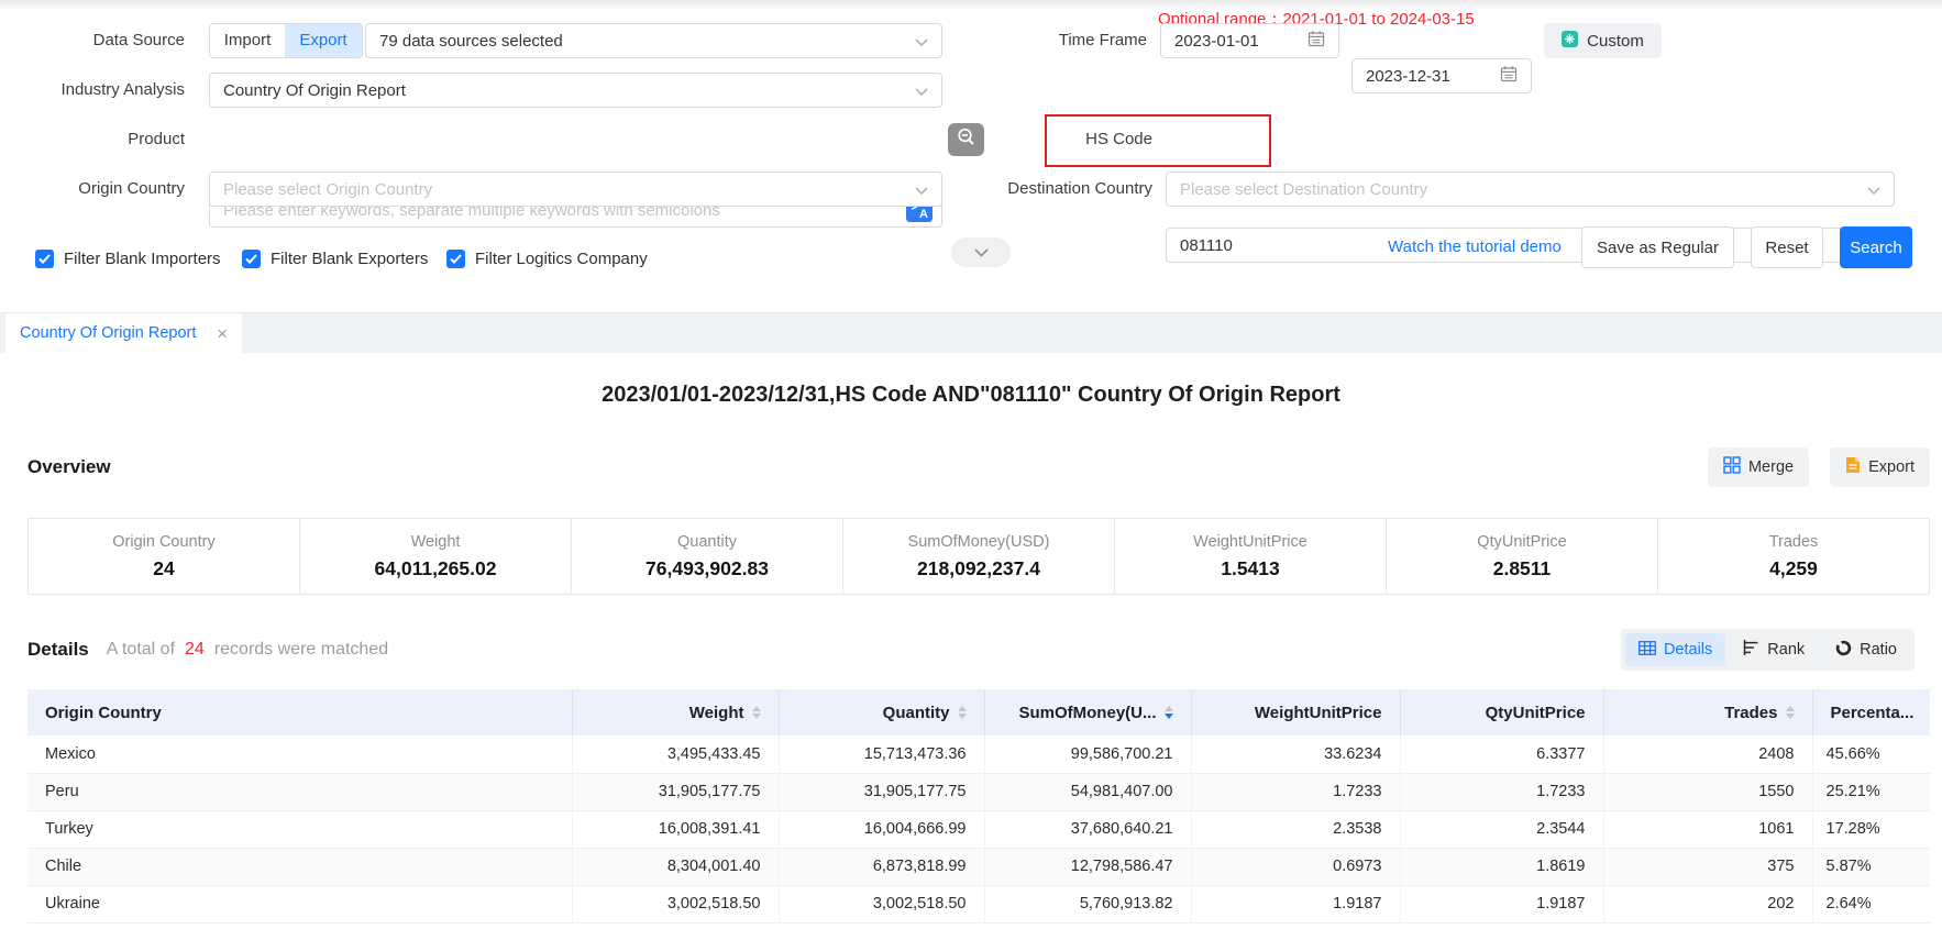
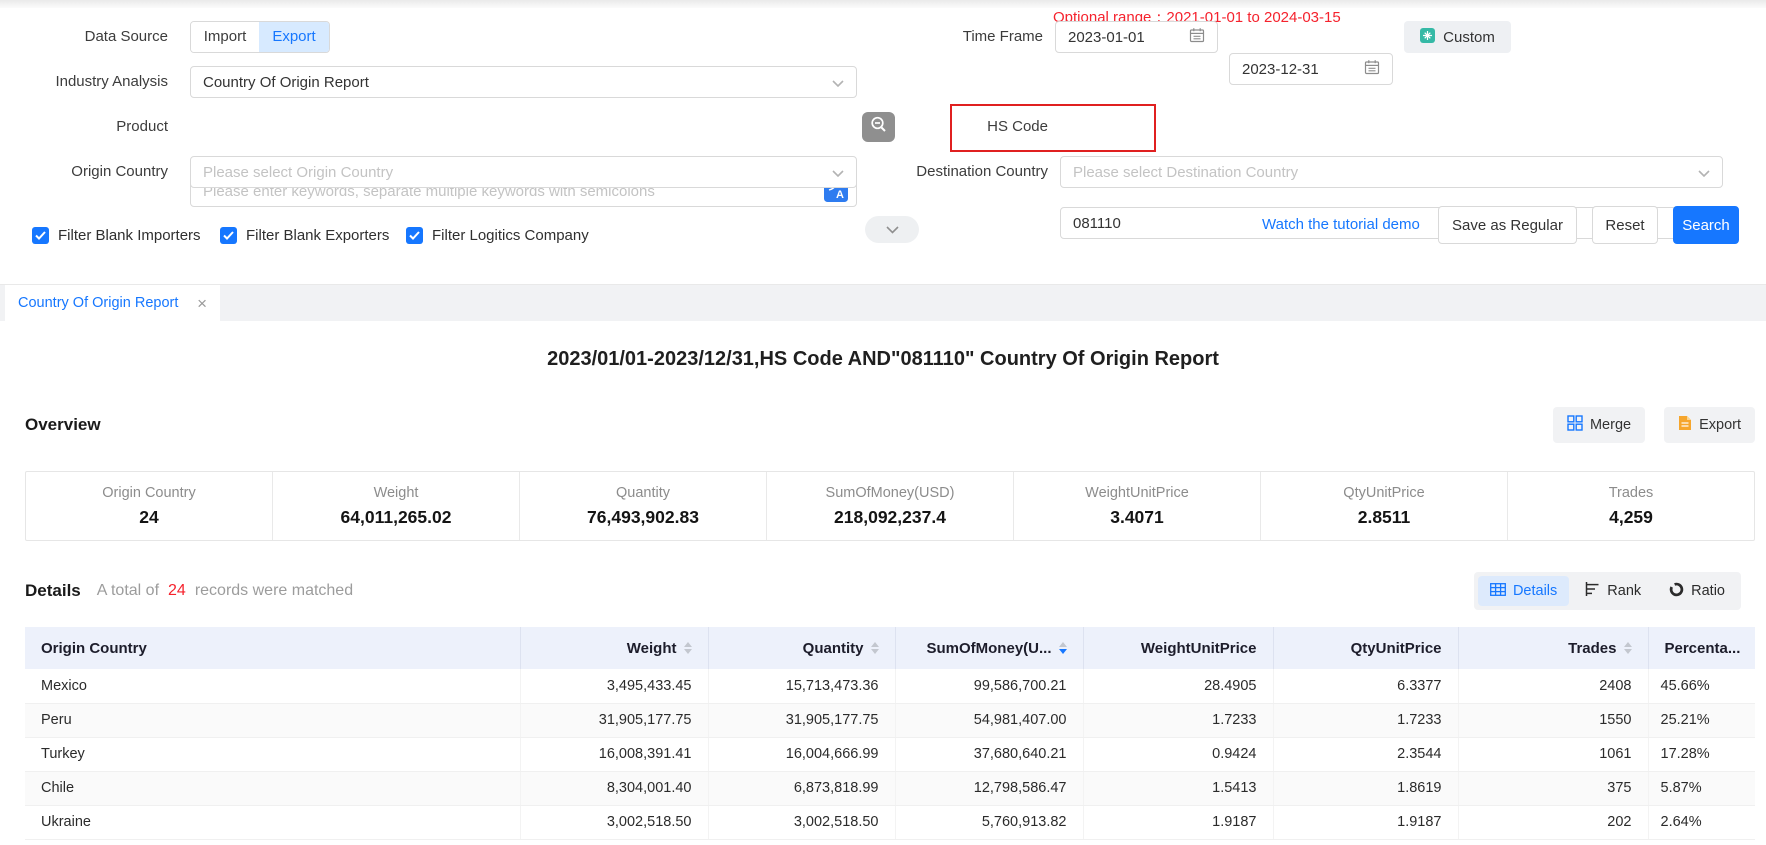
  Optional range：2021-01-01 to 2024-03-15
  Data Source
  Import
  Export
- 79 data sources selected
  Time Frame
  2023-01-01
  2023-12-31
  Custom
  Industry Analysis
  Country Of Origin Report
  Product
  Please enter keywords, separate multiple keywords with semicolons
  A
  HS Code
  081110
  Origin Country
  Please select Origin Country
  Destination Country
  Please select Destination Country
  Filter Blank Importers
  Filter Blank Exporters
  Filter Logitics Company
  Watch the tutorial demo
  Save as Regular
  Reset
  Search
  Country Of Origin Report
  ×
  2023/01/01-2023/12/31,HS Code AND"081110" Country Of Origin Report
  Overview
  Merge
  Export
  Origin Country
  24
  Weight
  64,011,265.02
  Quantity
  76,493,902.83
  SumOfMoney(USD)
  218,092,237.4
  WeightUnitPrice
- 1.5413
+ 3.4071
  QtyUnitPrice
  2.8511
  Trades
  4,259
  Details
  A total of
  24
  records were matched
  Details
  Rank
  Ratio
  Origin Country	Weight	Quantity	SumOfMoney(U...	WeightUnitPrice	QtyUnitPrice	Trades	Percenta...
- Mexico	3,495,433.45	15,713,473.36	99,586,700.21	33.6234	6.3377	2408	45.66%
+ Mexico	3,495,433.45	15,713,473.36	99,586,700.21	28.4905	6.3377	2408	45.66%
  Peru	31,905,177.75	31,905,177.75	54,981,407.00	1.7233	1.7233	1550	25.21%
- Turkey	16,008,391.41	16,004,666.99	37,680,640.21	2.3538	2.3544	1061	17.28%
+ Turkey	16,008,391.41	16,004,666.99	37,680,640.21	0.9424	2.3544	1061	17.28%
- Chile	8,304,001.40	6,873,818.99	12,798,586.47	0.6973	1.8619	375	5.87%
+ Chile	8,304,001.40	6,873,818.99	12,798,586.47	1.5413	1.8619	375	5.87%
  Ukraine	3,002,518.50	3,002,518.50	5,760,913.82	1.9187	1.9187	202	2.64%
